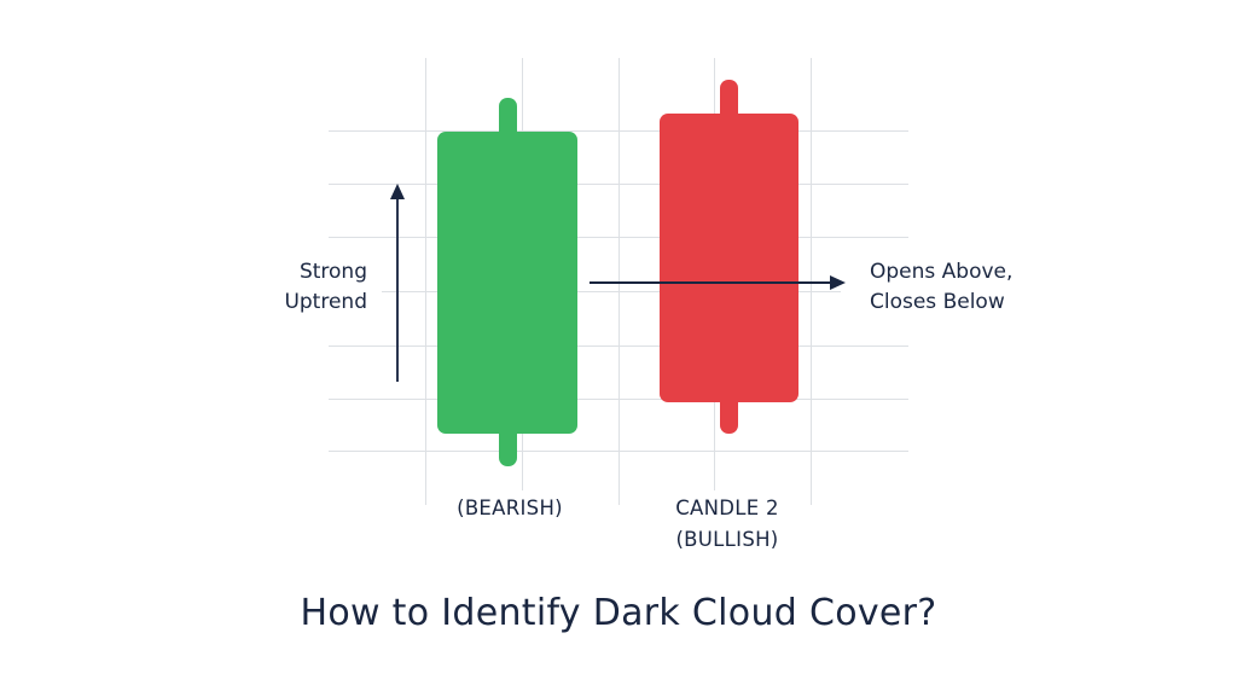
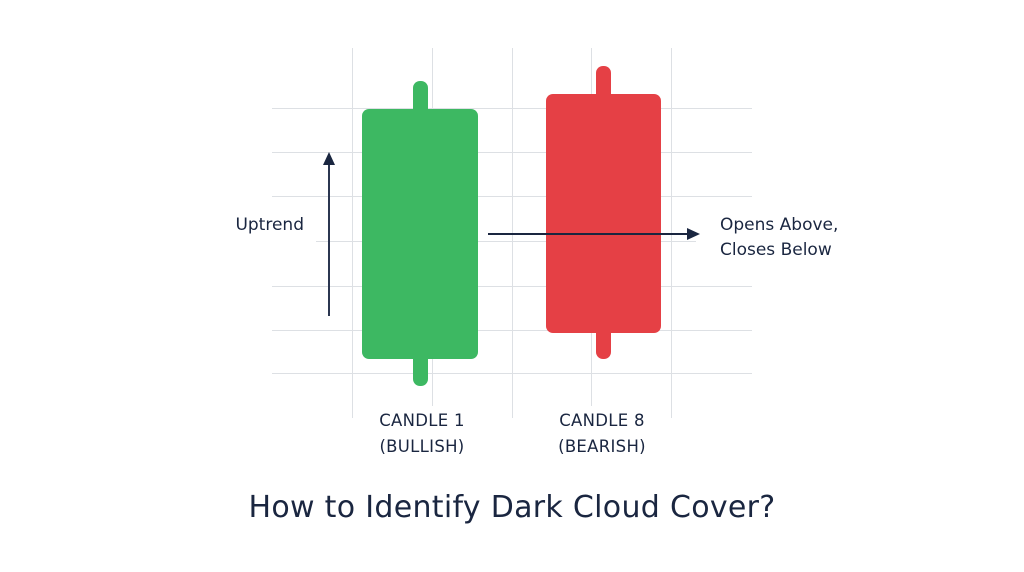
- Strong
  Uptrend
  Opens Above,
  Closes Below
+ CANDLE 1
- (BEARISH)
+ (BULLISH)
- CANDLE 2
+ CANDLE 8
- (BULLISH)
+ (BEARISH)
  How to Identify Dark Cloud Cover?
